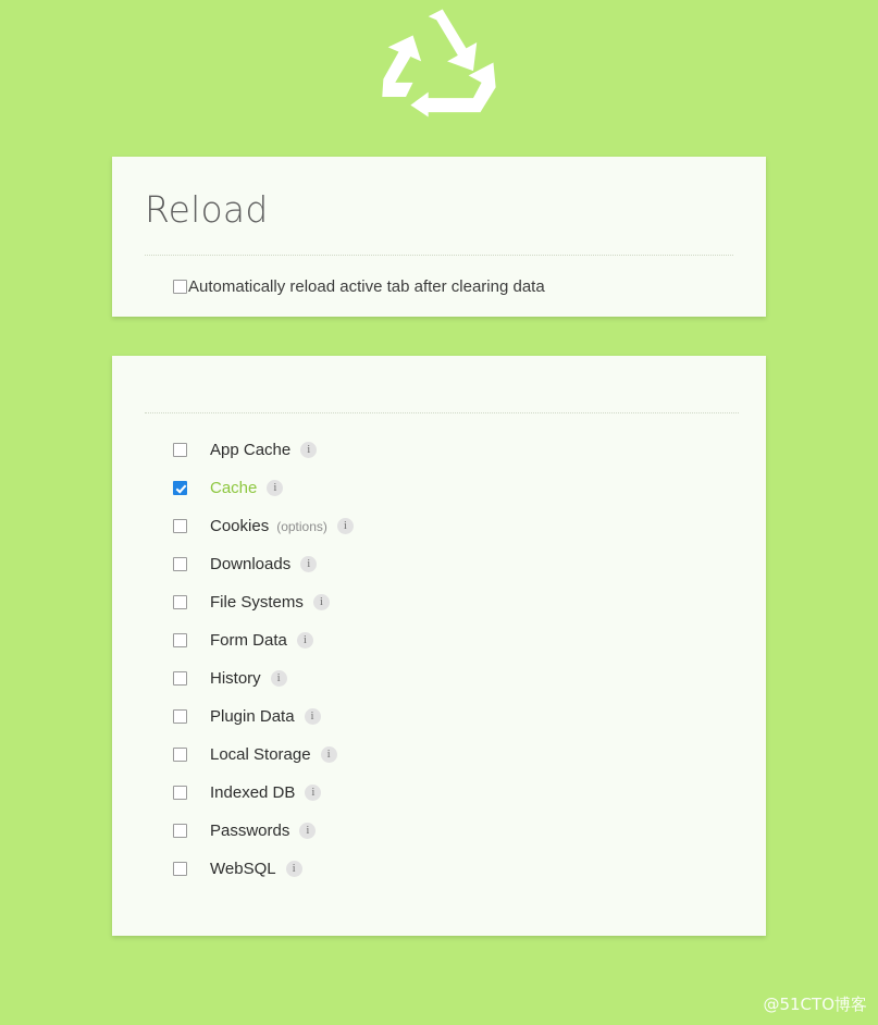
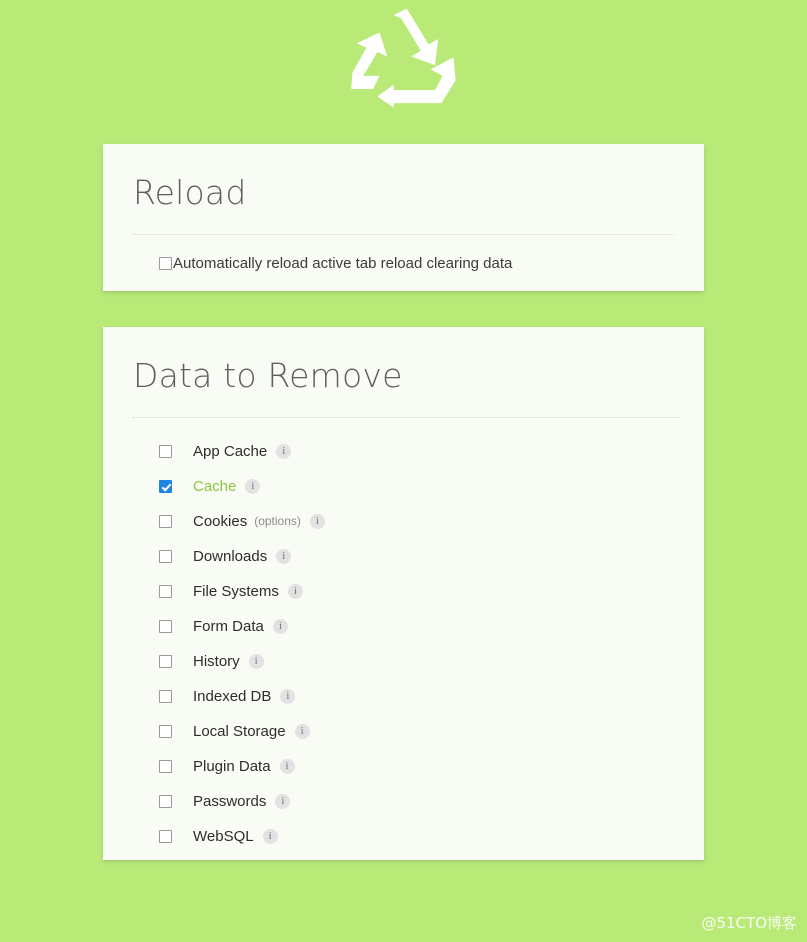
  Reload
- Automatically reload active tab after clearing data
+ Automatically reload active tab reload clearing data
+ Data to Remove
  App Cache
  i
  Cache
  i
  Cookies
  (options)
  i
  Downloads
  i
  File Systems
  i
  Form Data
  i
  History
  i
- Plugin Data
+ Indexed DB
  i
  Local Storage
  i
- Indexed DB
+ Plugin Data
  i
  Passwords
  i
  WebSQL
  i
  @51CTO博客
